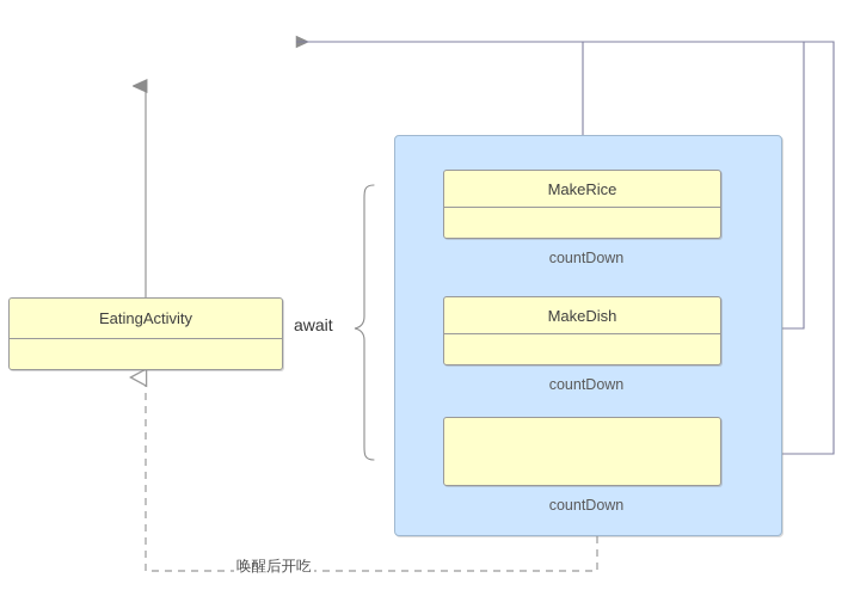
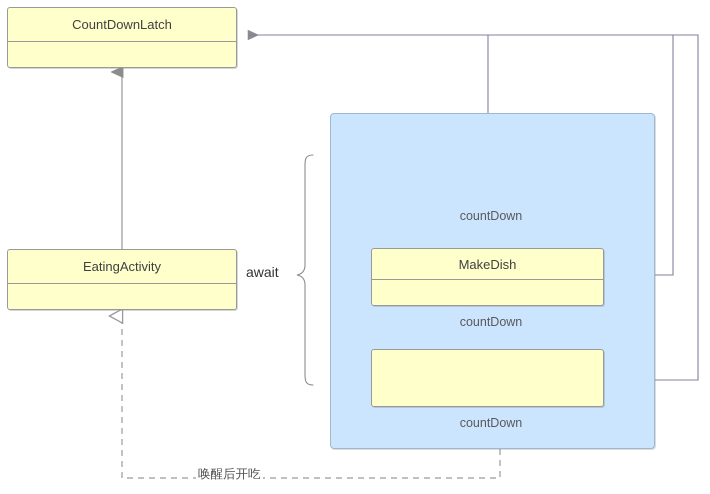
+ CountDownLatch
  EatingActivity
- MakeRice
  MakeDish
  countDown
  countDown
  countDown
  await
  唤醒后开吃
